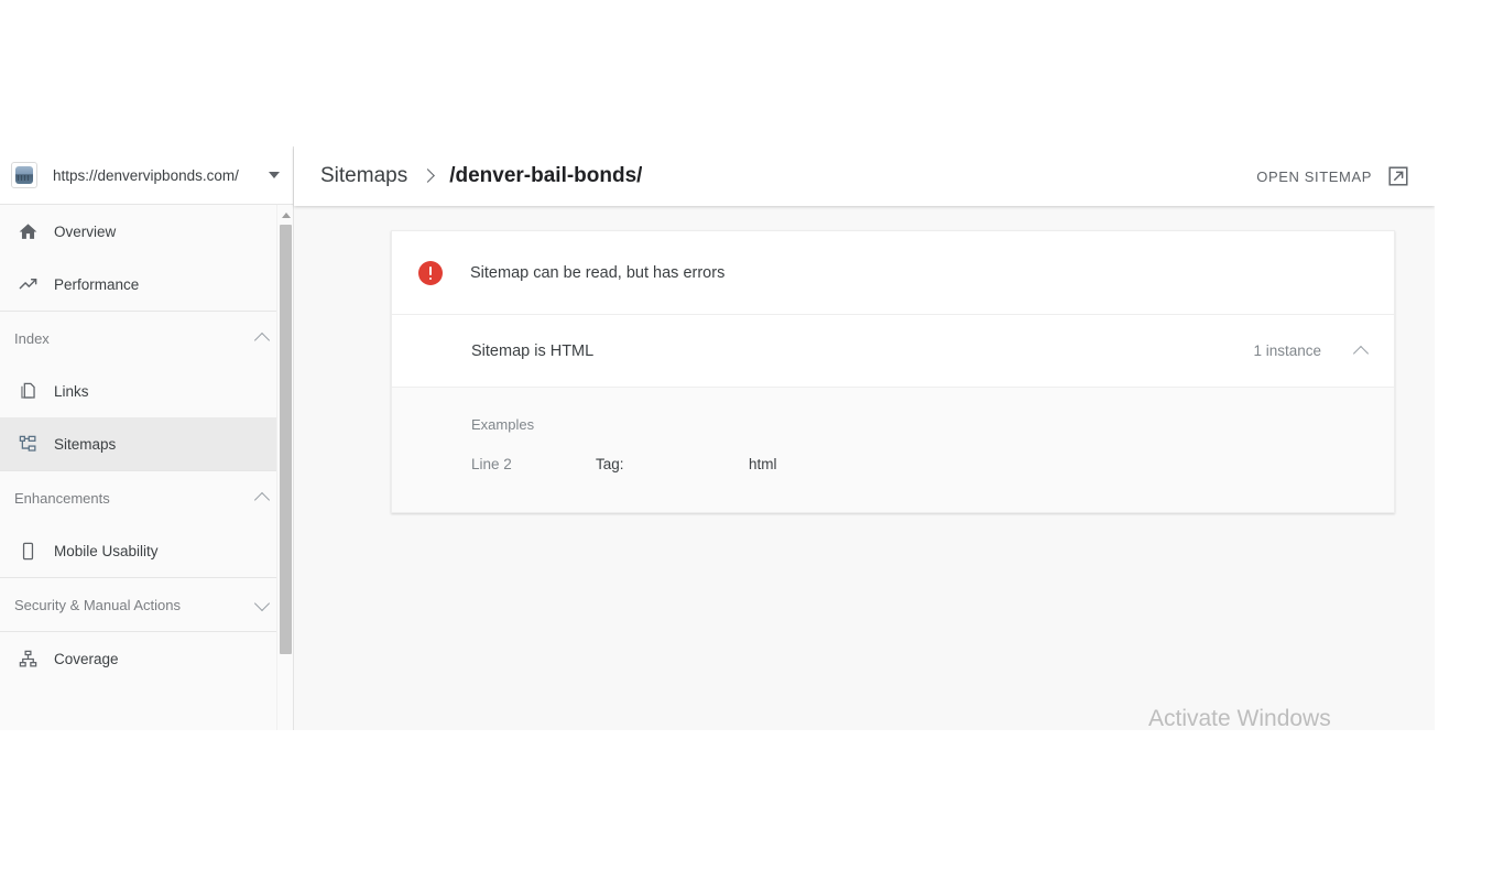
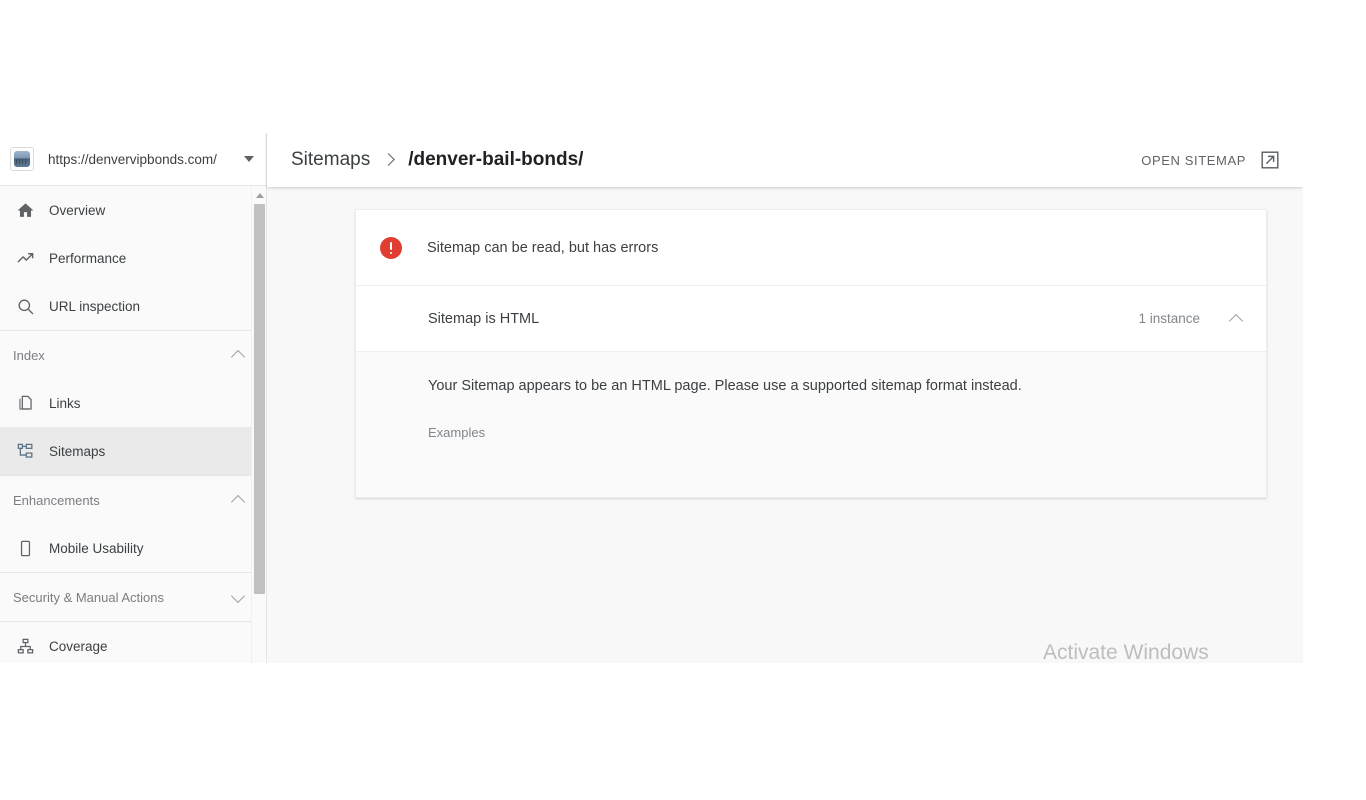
  https://denvervipbonds.com/
  Overview
  Performance
+ URL inspection
  Index
  Links
  Sitemaps
  Enhancements
  Mobile Usability
  Security & Manual Actions
  Coverage
  Sitemaps
  /denver-bail-bonds/
  OPEN SITEMAP
  Sitemap can be read, but has errors
  Sitemap is HTML
  1 instance
+ Your Sitemap appears to be an HTML page. Please use a supported sitemap format instead.
  Examples
- Line 2
- Tag:
- html
  Activate Windows
